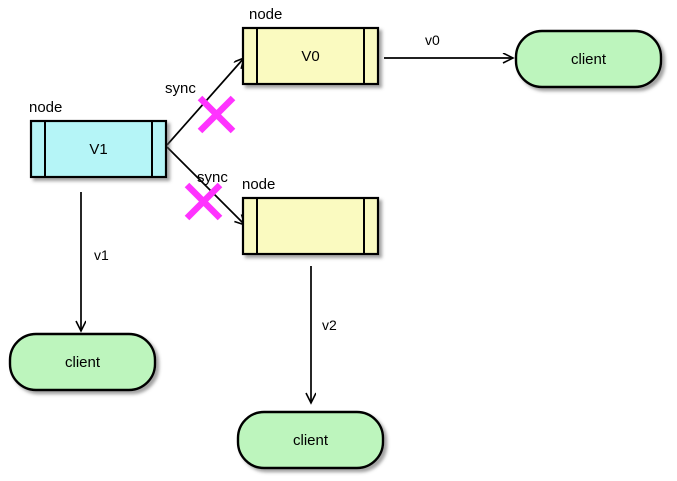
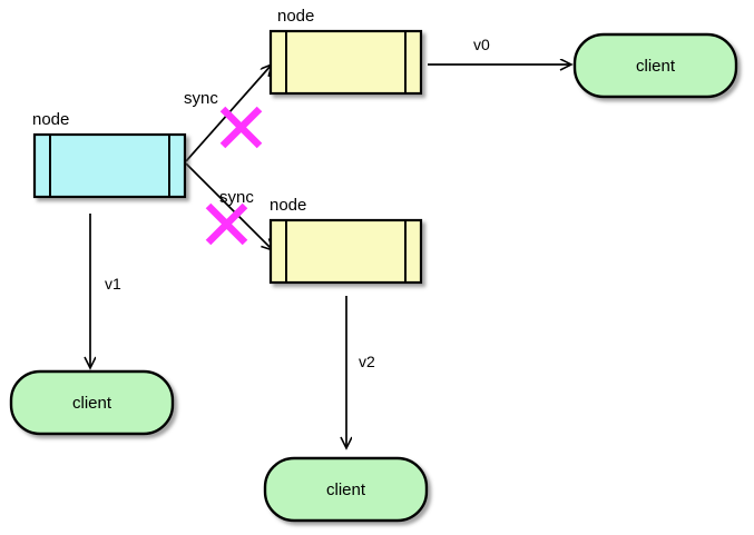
  node
  node
  node
- V0
- V1
  client
  client
  client
  sync
  sync
  v0
  v1
  v2
